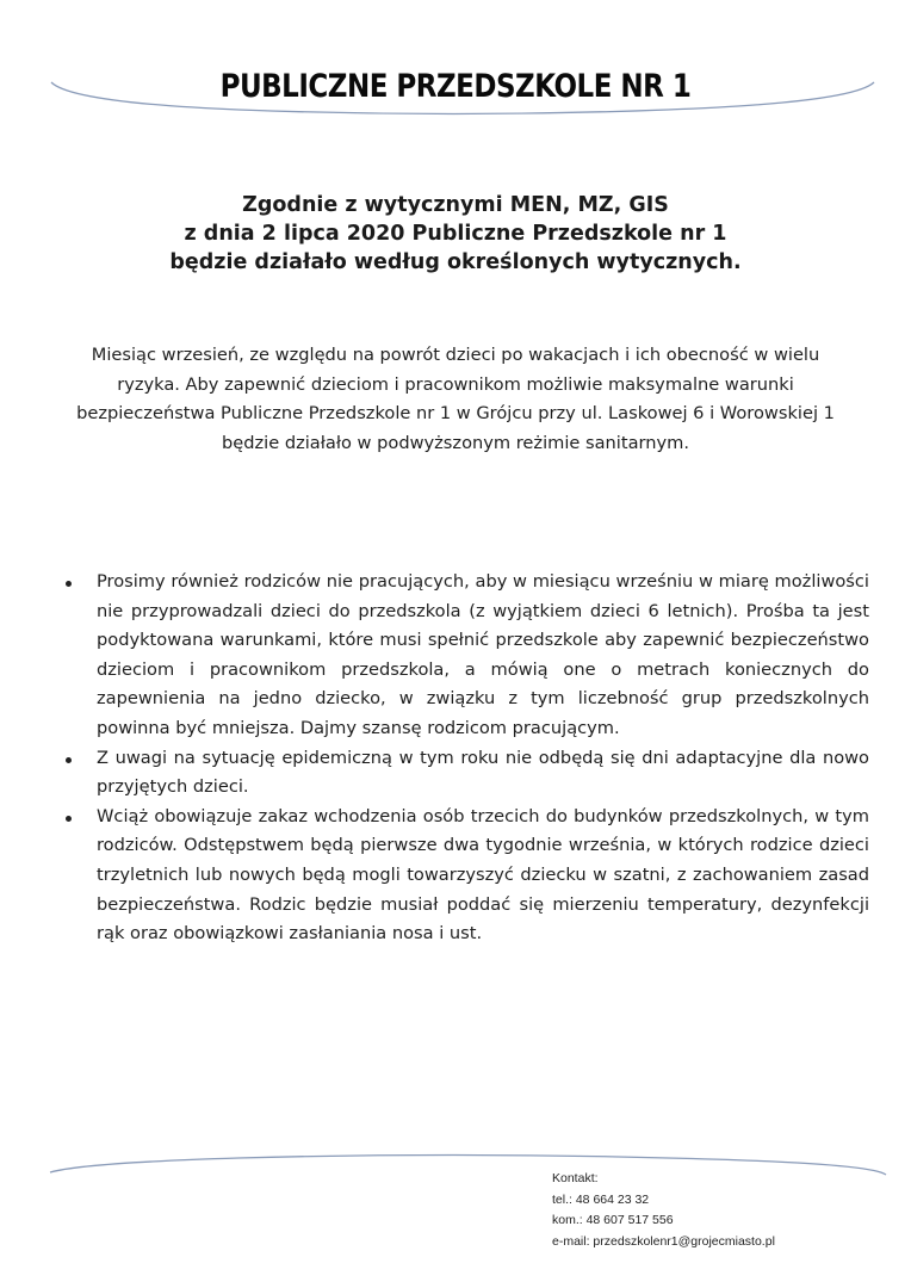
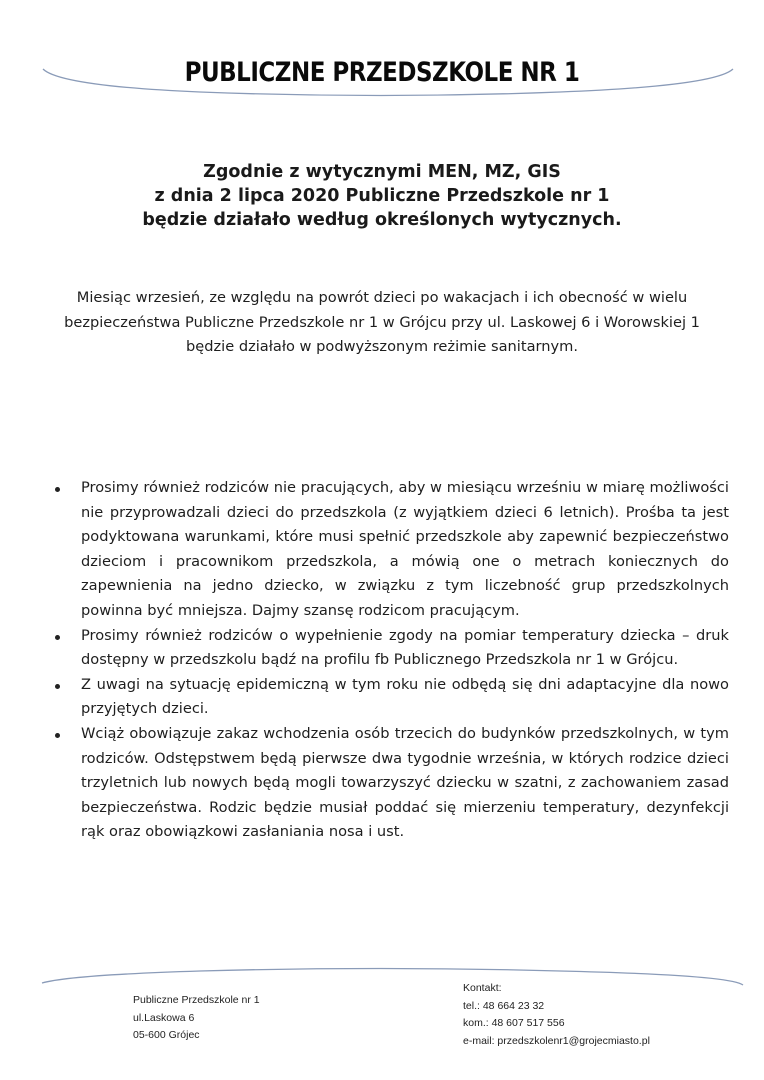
  PUBLICZNE PRZEDSZKOLE NR 1
  Zgodnie z wytycznymi MEN, MZ, GIS
  z dnia 2 lipca 2020 Publiczne Przedszkole nr 1
  będzie działało według określonych wytycznych.
  Miesiąc wrzesień, ze względu na powrót dzieci po wakacjach i ich obecność w wielu
- ryzyka. Aby zapewnić dzieciom i pracownikom możliwie maksymalne warunki
  bezpieczeństwa Publiczne Przedszkole nr 1 w Grójcu przy ul. Laskowej 6 i Worowskiej 1
  będzie działało w podwyższonym reżimie sanitarnym.
  Prosimy również rodziców nie pracujących, aby w miesiącu wrześniu w miarę możliwości nie przyprowadzali dzieci do przedszkola (z wyjątkiem dzieci 6 letnich). Prośba ta jest podyktowana warunkami, które musi spełnić przedszkole aby zapewnić bezpieczeństwo dzieciom i pracownikom przedszkola, a mówią one o metrach koniecznych do zapewnienia na jedno dziecko, w związku z tym liczebność grup przedszkolnych powinna być mniejsza. Dajmy szansę rodzicom pracującym.
+ Prosimy również rodziców o wypełnienie zgody na pomiar temperatury dziecka – druk dostępny w przedszkolu bądź na profilu fb Publicznego Przedszkola nr 1 w Grójcu.
  Z uwagi na sytuację epidemiczną w tym roku nie odbędą się dni adaptacyjne dla nowo przyjętych dzieci.
  Wciąż obowiązuje zakaz wchodzenia osób trzecich do budynków przedszkolnych, w tym rodziców. Odstępstwem będą pierwsze dwa tygodnie września, w których rodzice dzieci trzyletnich lub nowych będą mogli towarzyszyć dziecku w szatni, z zachowaniem zasad bezpieczeństwa. Rodzic będzie musiał poddać się mierzeniu temperatury, dezynfekcji rąk oraz obowiązkowi zasłaniania nosa i ust.
+ Publiczne Przedszkole nr 1
+ ul.Laskowa 6
+ 05-600 Grójec
  Kontakt:
  tel.: 48 664 23 32
  kom.: 48 607 517 556
  e-mail: przedszkolenr1@grojecmiasto.pl
